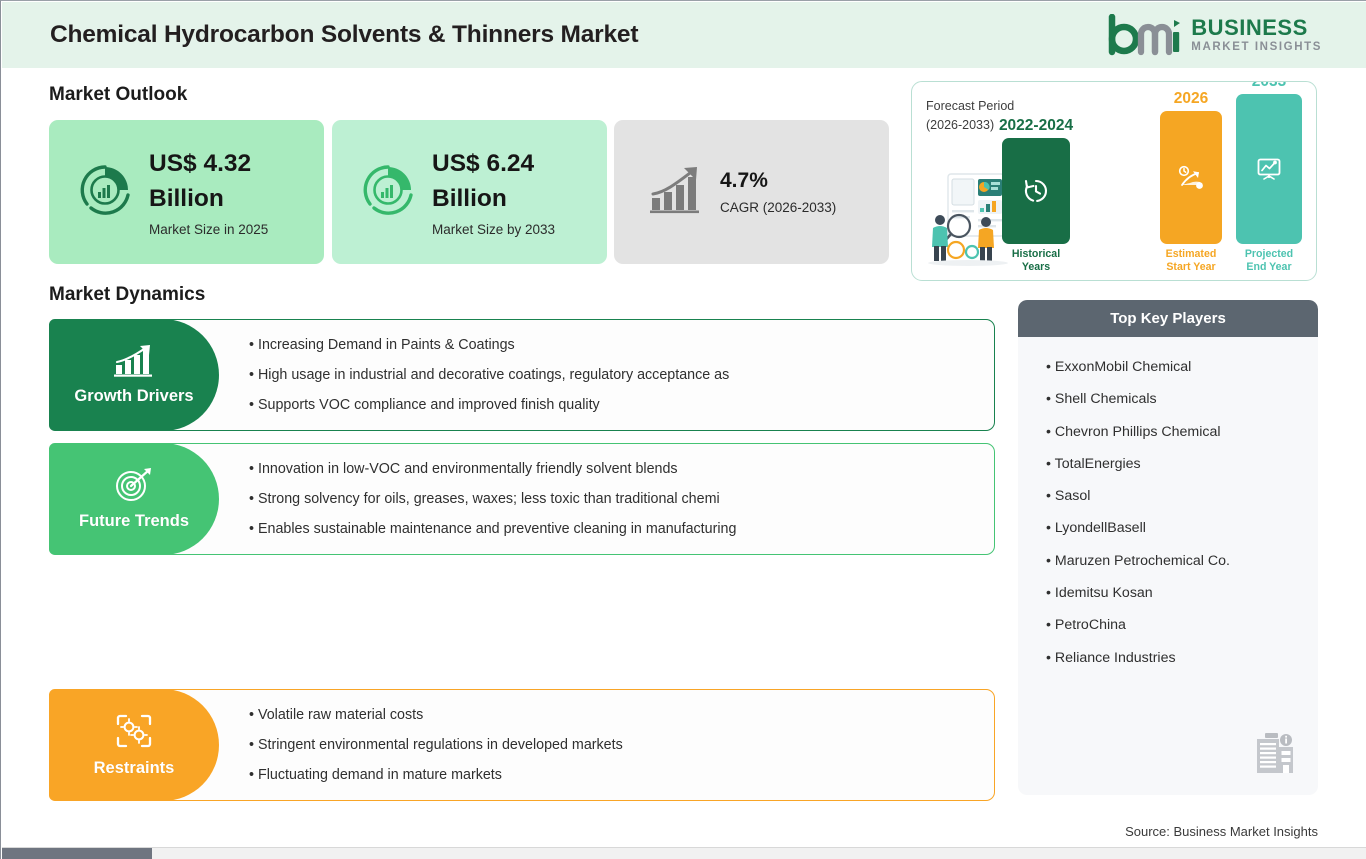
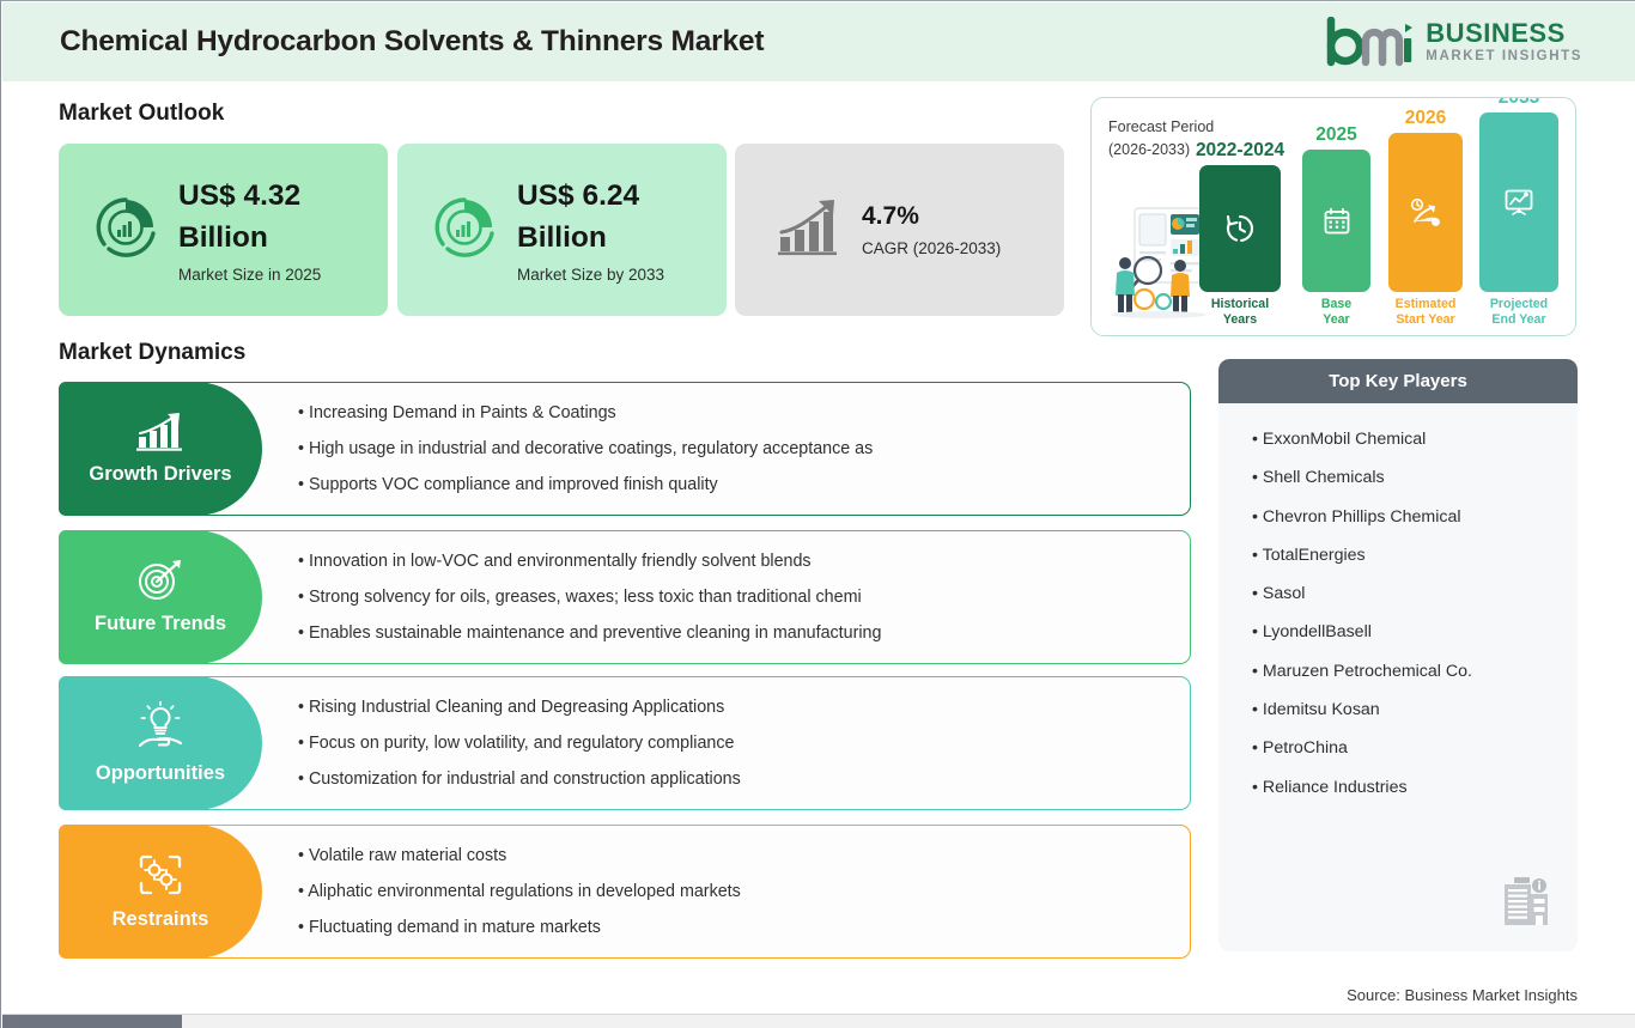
  Chemical Hydrocarbon Solvents & Thinners Market
  BUSINESS
  MARKET INSIGHTS
  Market Outlook
  Market Dynamics
  US$ 4.32 Billion
  Market Size in 2025
  US$ 6.24 Billion
  Market Size by 2033
  4.7%
  CAGR (2026-2033)
  Forecast Period
  (2026-2033)
  2022-2024
  Historical
  Years
+ 2025
+ Base
+ Year
  2026
  Estimated
  Start Year
  2033
  Projected
  End Year
  Growth Drivers
  • Increasing Demand in Paints & Coatings
  • High usage in industrial and decorative coatings, regulatory acceptance as
  • Supports VOC compliance and improved finish quality
  Future Trends
  • Innovation in low-VOC and environmentally friendly solvent blends
  • Strong solvency for oils, greases, waxes; less toxic than traditional chemi
  • Enables sustainable maintenance and preventive cleaning in manufacturing
+ Opportunities
+ • Rising Industrial Cleaning and Degreasing Applications
+ • Focus on purity, low volatility, and regulatory compliance
+ • Customization for industrial and construction applications
  Restraints
  • Volatile raw material costs
- • Stringent environmental regulations in developed markets
+ • Aliphatic environmental regulations in developed markets
  • Fluctuating demand in mature markets
  Top Key Players
  • ExxonMobil Chemical
  • Shell Chemicals
  • Chevron Phillips Chemical
  • TotalEnergies
  • Sasol
  • LyondellBasell
  • Maruzen Petrochemical Co.
  • Idemitsu Kosan
  • PetroChina
  • Reliance Industries
  Source: Business Market Insights
